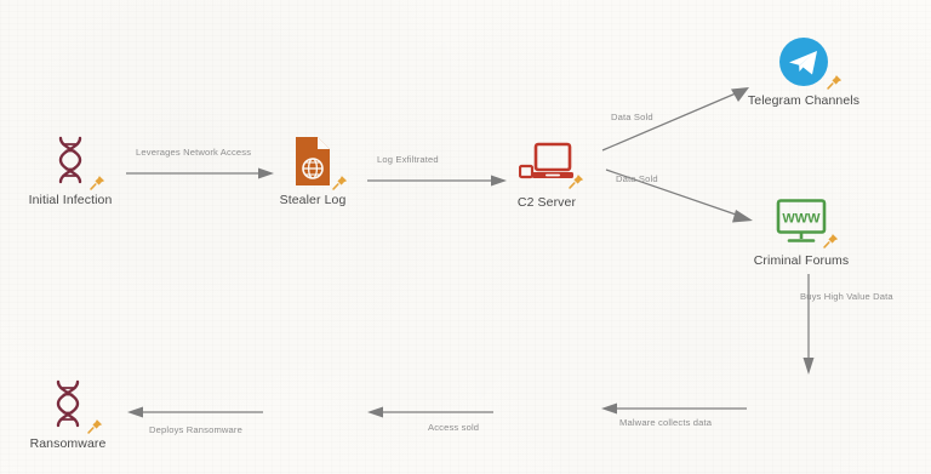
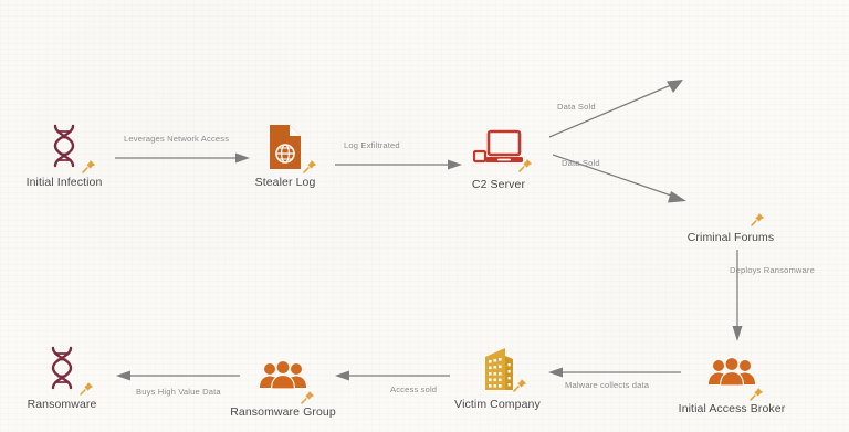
  Leverages Network Access
  Log Exfiltrated
  Data Sold
  Data Sold
- Buys High Value Data
+ Deploys Ransomware
  Malware collects data
  Access sold
- Deploys Ransomware
+ Buys High Value Data
  Initial Infection
  Stealer Log
  C2 Server
- Telegram Channels
- WWW
  Criminal Forums
+ Initial Access Broker
+ Victim Company
+ Ransomware Group
  Ransomware
